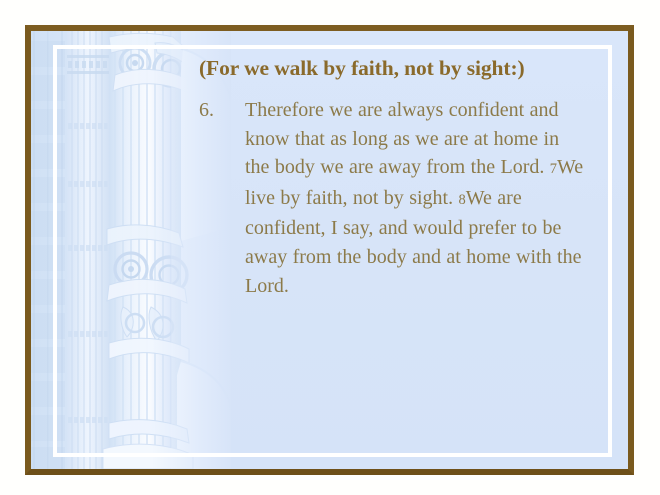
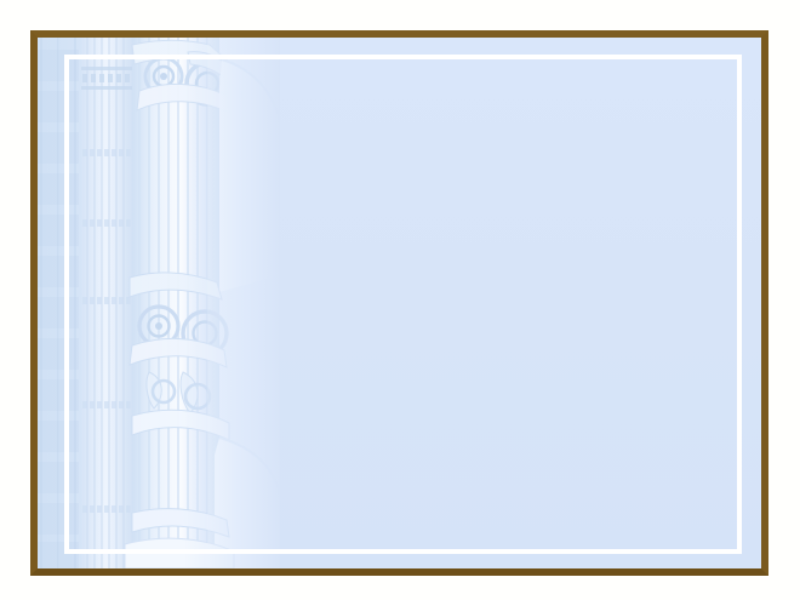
- (For we walk by faith, not by sight:)
- 6.
- Therefore we are always confident and know that as long as we are at home in the body we are away from the Lord. 7We live by faith, not by sight. 8We are confident, I say, and would prefer to be away from the body and at home with the Lord.
